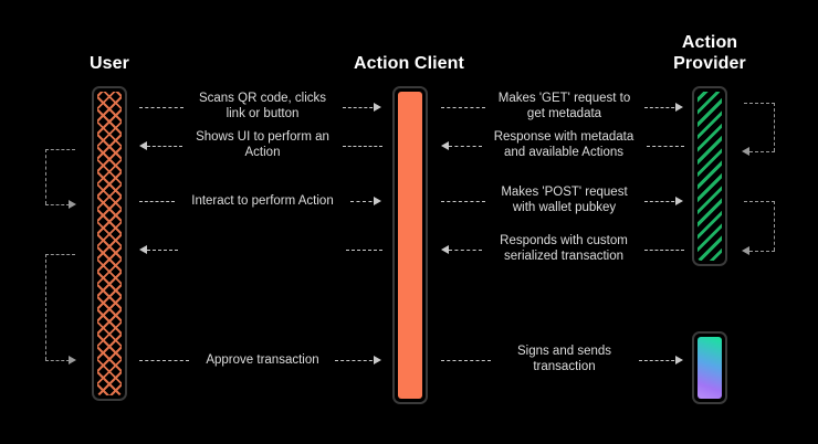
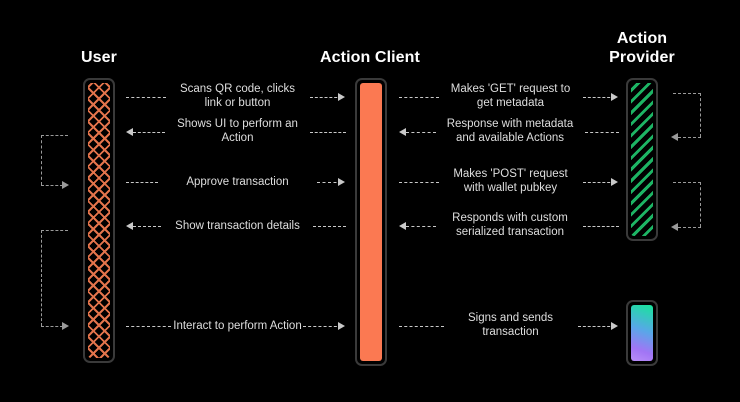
  User
  Action Client
  Action
  Provider
  Scans QR code, clicks
  link or button
  Shows UI to perform an
  Action
- Interact to perform Action
+ Approve transaction
+ Show transaction details
- Approve transaction
+ Interact to perform Action
  Makes 'GET' request to
  get metadata
  Response with metadata
  and available Actions
  Makes 'POST' request
  with wallet pubkey
  Responds with custom
  serialized transaction
  Signs and sends
  transaction
